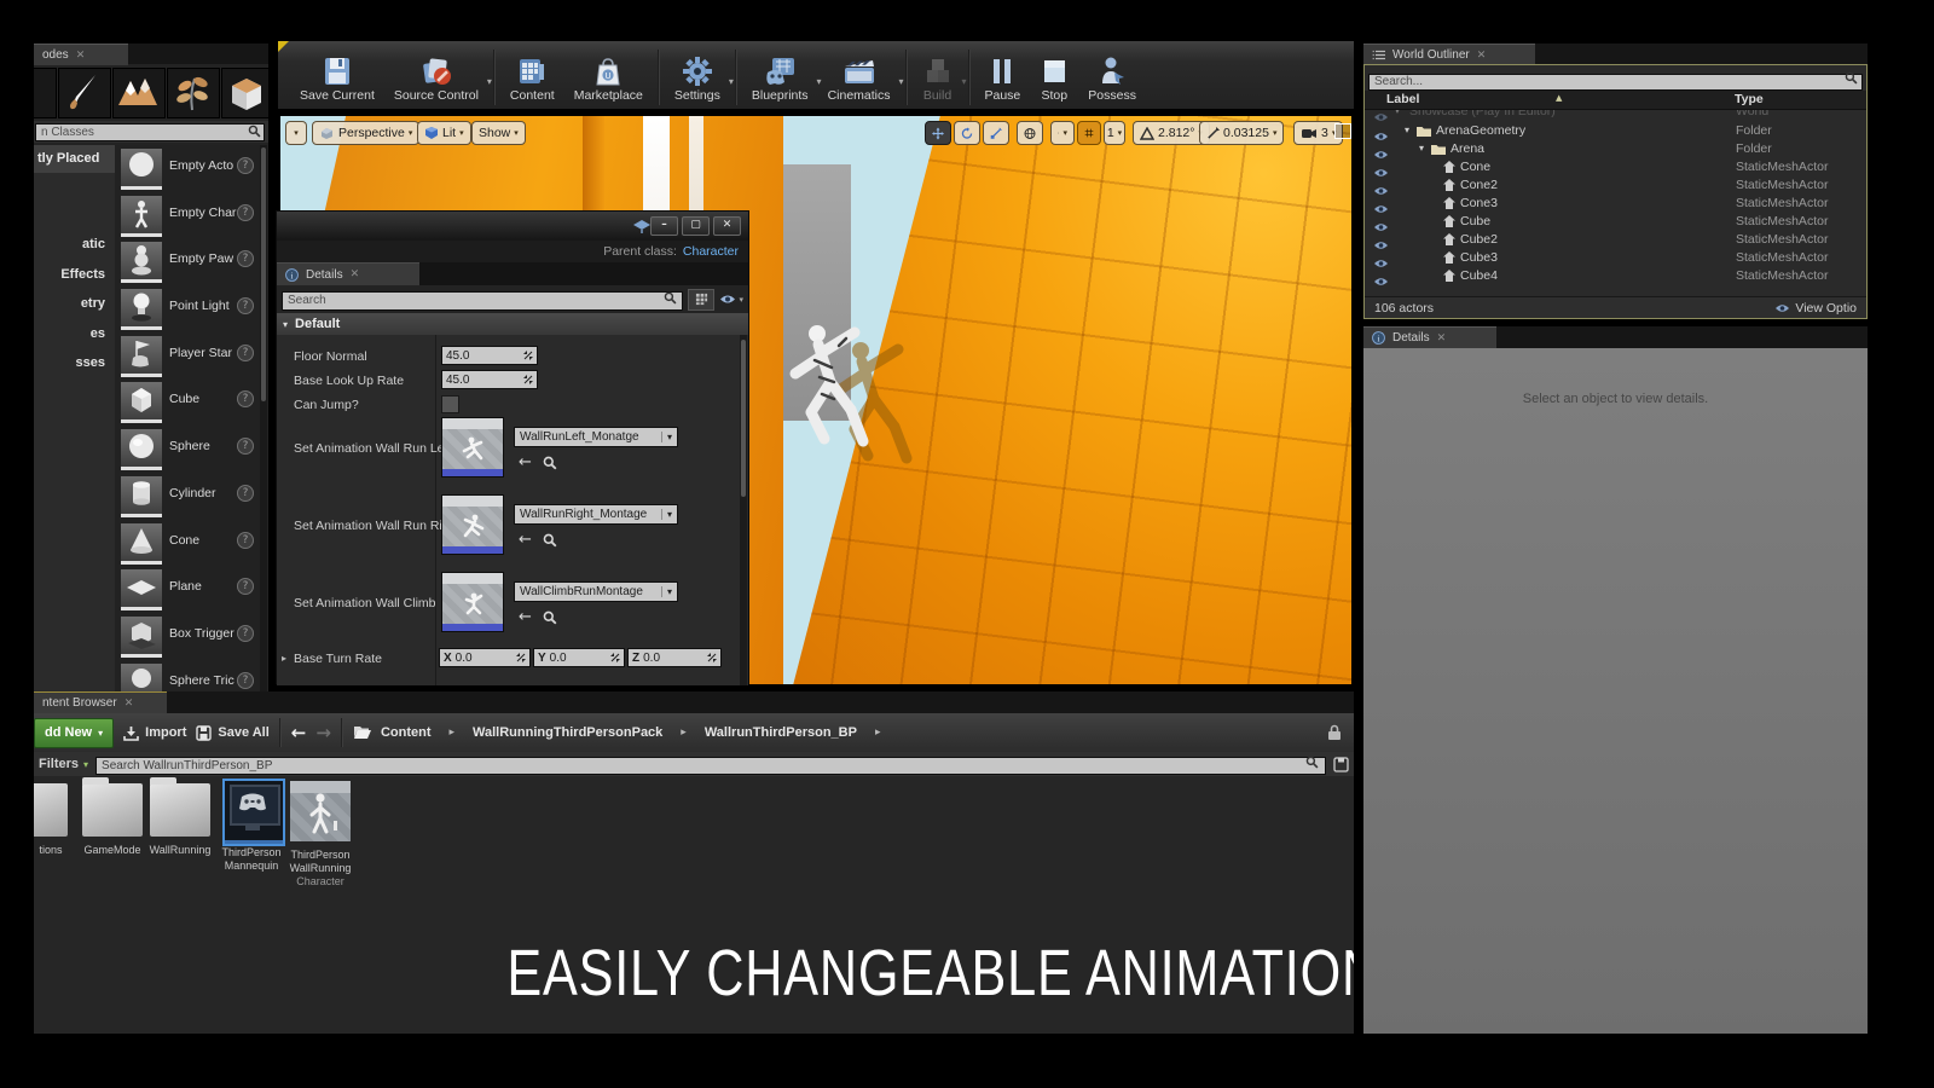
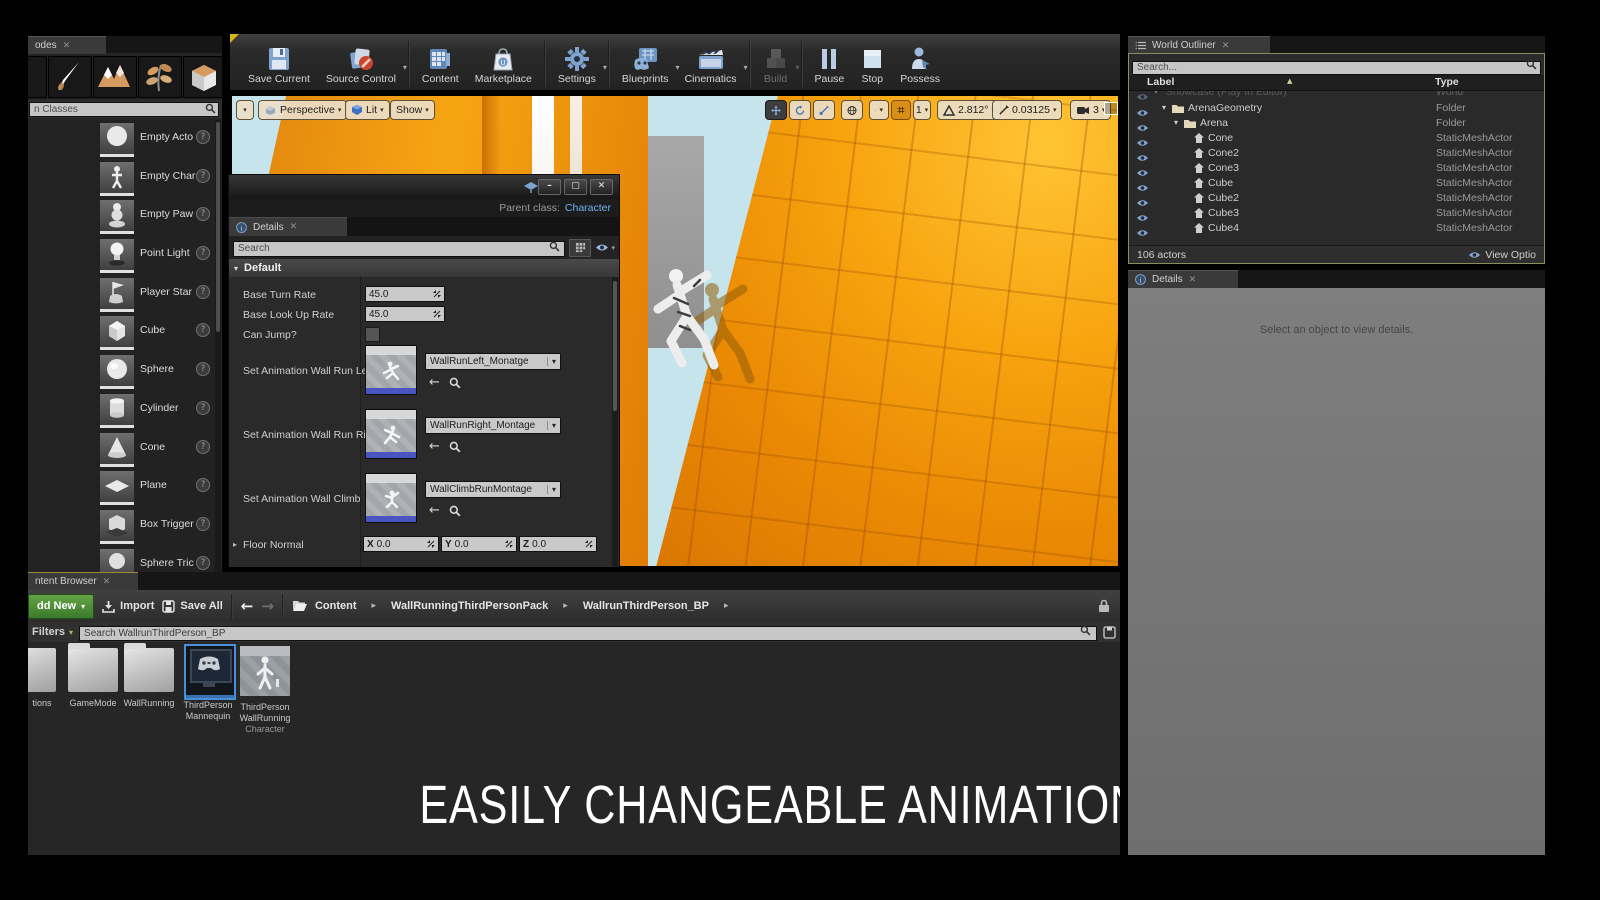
  Save Current
  Source Control
  ▾
  Content
  Marketplace
  Settings
  ▾
  Blueprints
  ▾
  Cinematics
  ▾
  Build
  ▾
  Pause
  Stop
  Possess
  odes
  ✕
  n Classes
- tly Placed
- atic
- Effects
- etry
- es
- sses
  Empty Acto
  ?
  Empty Char
  ?
  Empty Paw
  ?
  Point Light
  ?
  Player Star
  ?
  Cube
  ?
  Sphere
  ?
  Cylinder
  ?
  Cone
  ?
  Plane
  ?
  Box Trigger
  ?
  Sphere Tric
  ?
  ▾
  Perspective
  ▾
  Lit
  ▾
  Show
  ▾
  ▾
  1
  ▾
  2.812°
  0.03125
  ▾
  3
  ▾
  –
  ▢
  ✕
  Parent class:
  Character
  i
  Details
  ✕
  Search
  ▾
  ▾
  Default
- Floor Normal
+ Base Turn Rate
  45.0
  Base Look Up Rate
  45.0
  Can Jump?
  Set Animation Wall Run L
  WallRunLeft_Monatge
  ▾
  ←
  Set Animation Wall Run R
  WallRunRight_Montage
  ▾
  ←
  Set Animation Wall Climb
  WallClimbRunMontage
  ▾
  ←
  ▸
- Base Turn Rate
+ Floor Normal
  X
  0.0
  Y
  0.0
  Z
  0.0
  World Outliner
  ✕
  Search...
  Label
  ▲
  Type
  ▾
  Showcase (Play In Editor)
  World
  ▾
  ArenaGeometry
  Folder
  ▾
  Arena
  Folder
  Cone
  StaticMeshActor
  Cone2
  StaticMeshActor
  Cone3
  StaticMeshActor
  Cube
  StaticMeshActor
  Cube2
  StaticMeshActor
  Cube3
  StaticMeshActor
  Cube4
  StaticMeshActor
  106 actors
  View Optio
  i
  Details
  ✕
  Select an object to view details.
  ntent Browser
  ✕
  dd New
  ▾
  Import
  Save All
  ←
  →
  Content
  ▸
  WallRunningThirdPersonPack
  ▸
  WallrunThirdPerson_BP
  ▸
  Filters
  ▾
  Search WallrunThirdPerson_BP
  tions
  GameMode
  WallRunning
  ThirdPerson
  Mannequin
  ThirdPerson
  WallRunning
  Character
  EASILY CHANGEABLE ANIMATIO
